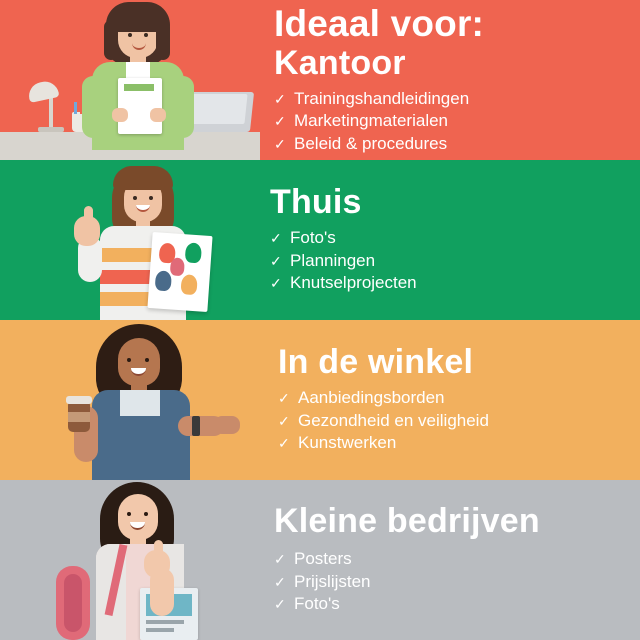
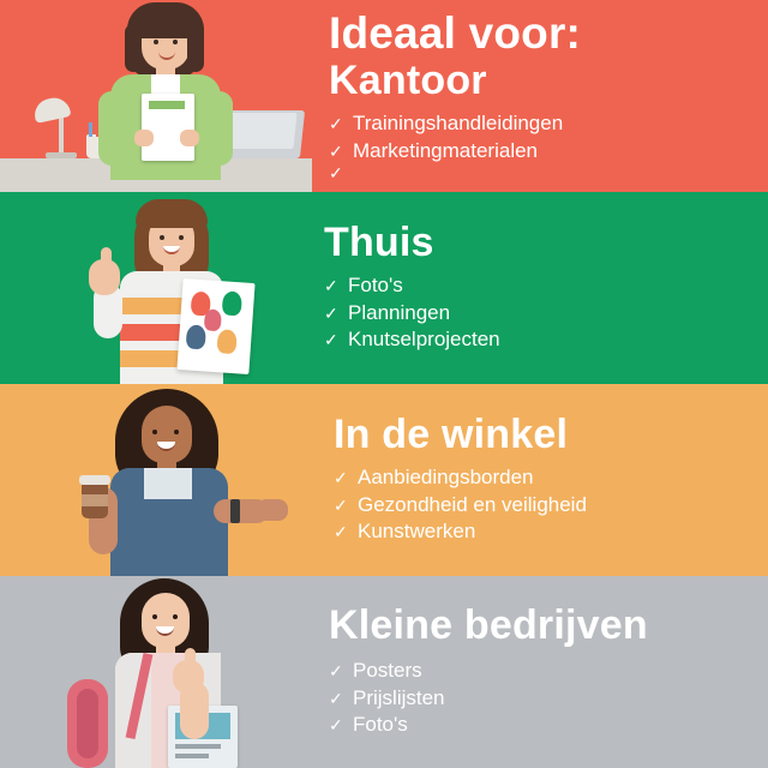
  Ideaal voor:
  Kantoor
  ✓
  Trainingshandleidingen
  ✓
  Marketingmaterialen
  ✓
- Beleid & procedures
  Thuis
  ✓
  Foto's
  ✓
  Planningen
  ✓
  Knutselprojecten
  In de winkel
  ✓
  Aanbiedingsborden
  ✓
  Gezondheid en veiligheid
  ✓
  Kunstwerken
  Kleine bedrijven
  ✓
  Posters
  ✓
  Prijslijsten
  ✓
  Foto's
